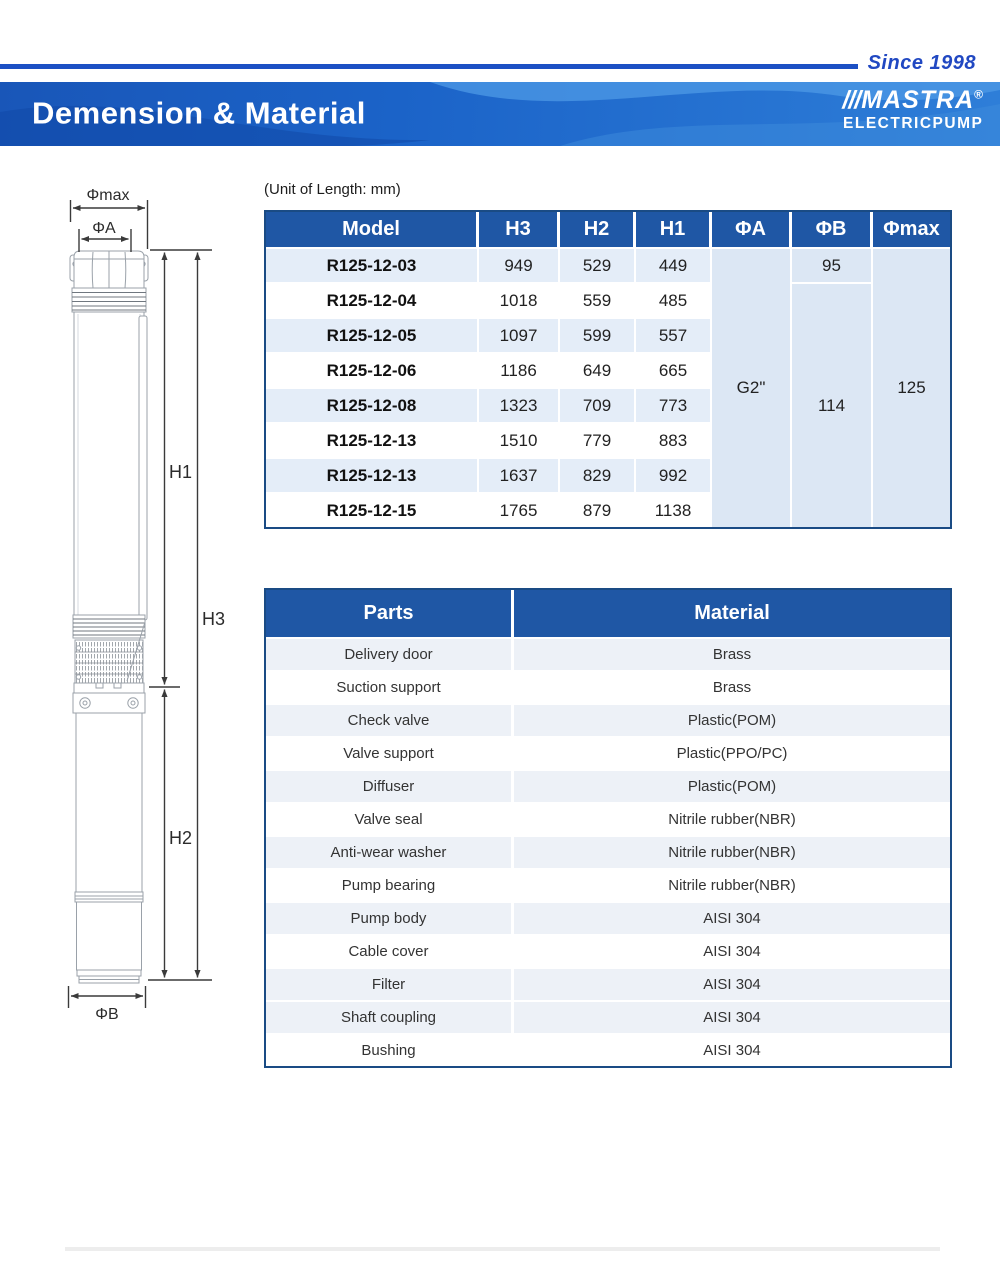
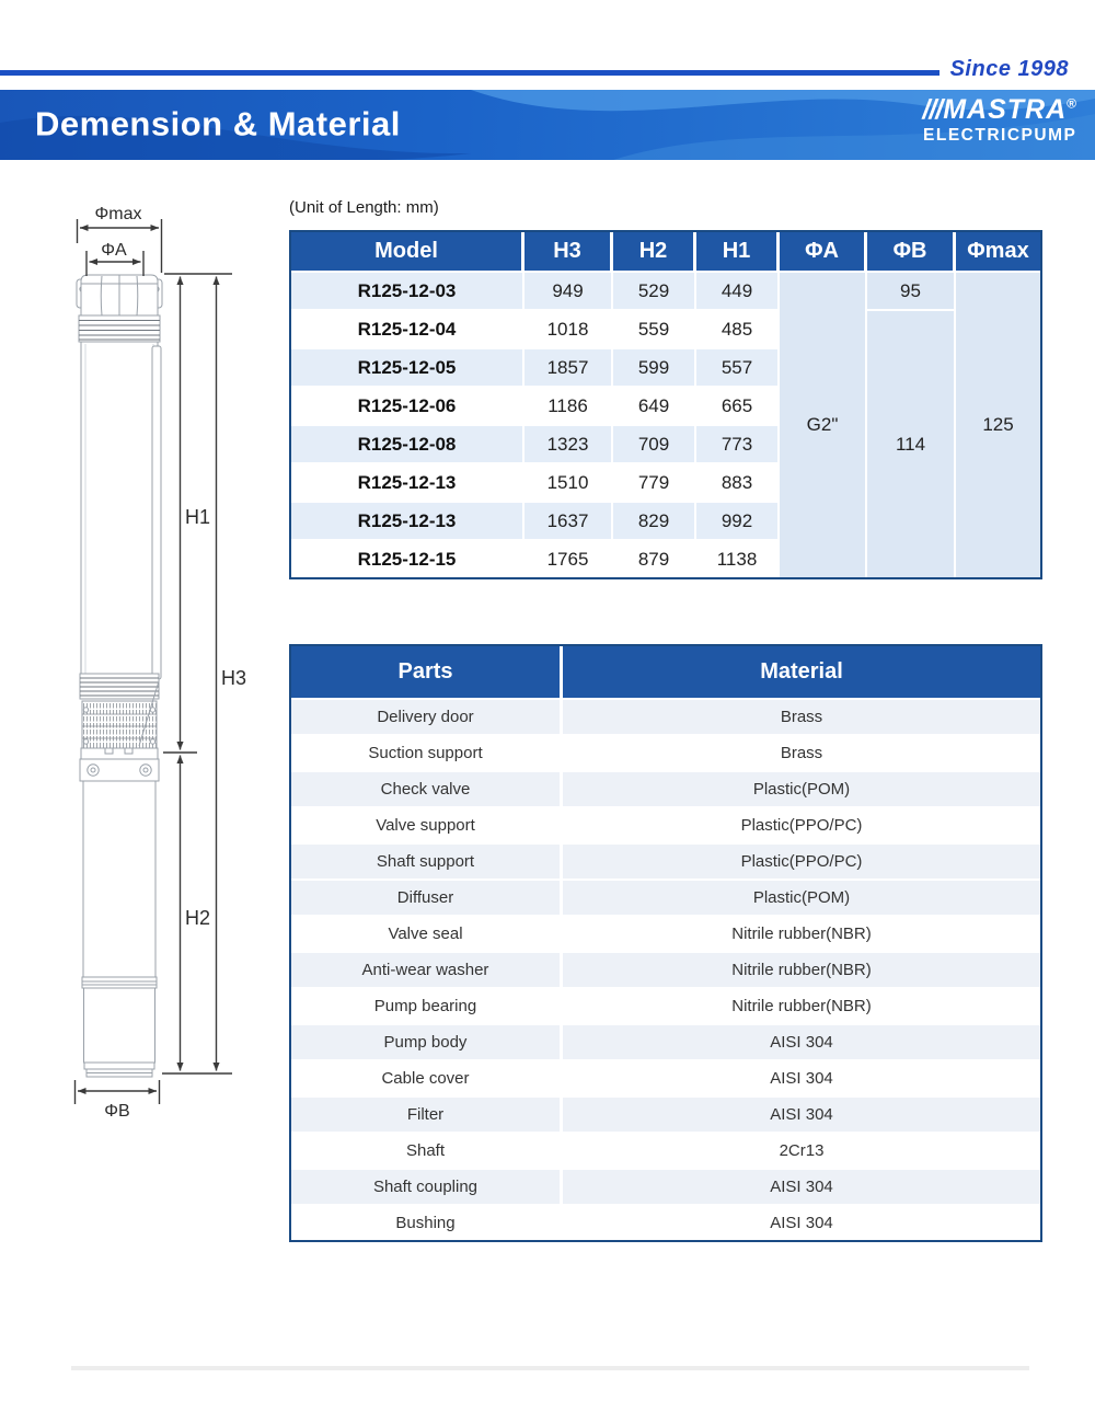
  Since 1998
  Demension & Material
  ///MASTRA®
  ELECTRICPUMP
  (Unit of Length: mm)
  Φmax
  ΦA
  H1
  H3
  H2
  ΦB
  Model	H3	H2	H1	ΦA	ΦB	Φmax
  R125-12-03	949	529	449	G2"	95	125
  R125-12-04	1018	559	485	114
- R125-12-05	1097	599	557
+ R125-12-05	1857	599	557
  R125-12-06	1186	649	665
  R125-12-08	1323	709	773
  R125-12-13	1510	779	883
  R125-12-13	1637	829	992
  R125-12-15	1765	879	1138
  Parts	Material
  Delivery door	Brass
  Suction support	Brass
  Check valve	Plastic(POM)
  Valve support	Plastic(PPO/PC)
+ Shaft support	Plastic(PPO/PC)
  Diffuser	Plastic(POM)
  Valve seal	Nitrile rubber(NBR)
  Anti-wear washer	Nitrile rubber(NBR)
  Pump bearing	Nitrile rubber(NBR)
  Pump body	AISI 304
  Cable cover	AISI 304
  Filter	AISI 304
+ Shaft	2Cr13
  Shaft coupling	AISI 304
  Bushing	AISI 304
